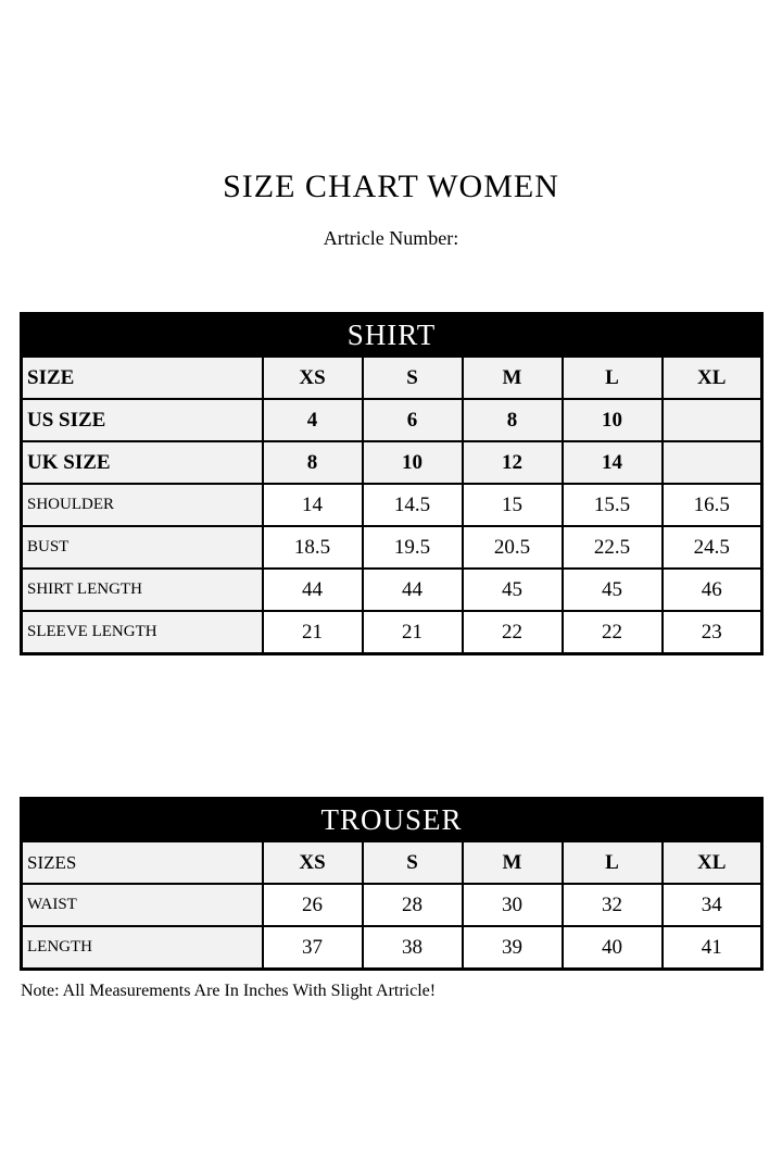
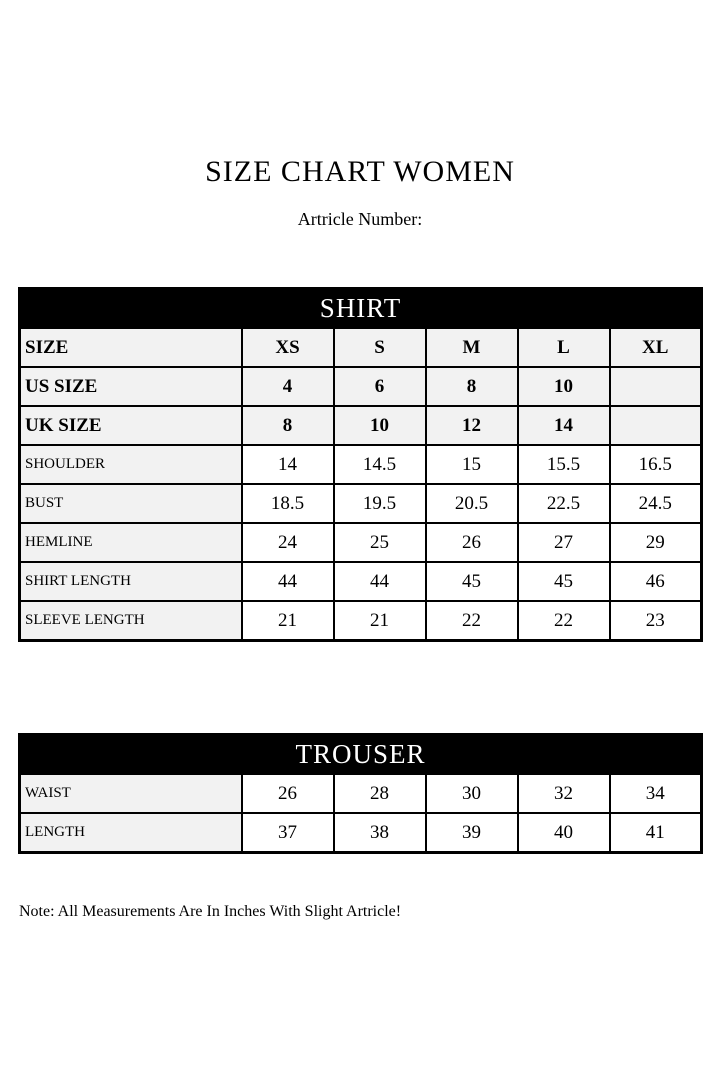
  SIZE CHART WOMEN
  Artricle Number:
  SHIRT
  SIZE	XS	S	M	L	XL
  US SIZE	4	6	8	10
  UK SIZE	8	10	12	14
  SHOULDER	14	14.5	15	15.5	16.5
  BUST	18.5	19.5	20.5	22.5	24.5
+ HEMLINE	24	25	26	27	29
  SHIRT LENGTH	44	44	45	45	46
  SLEEVE LENGTH	21	21	22	22	23
  TROUSER
- SIZES	XS	S	M	L	XL
  WAIST	26	28	30	32	34
  LENGTH	37	38	39	40	41
  Note: All Measurements Are In Inches With Slight Artricle!
